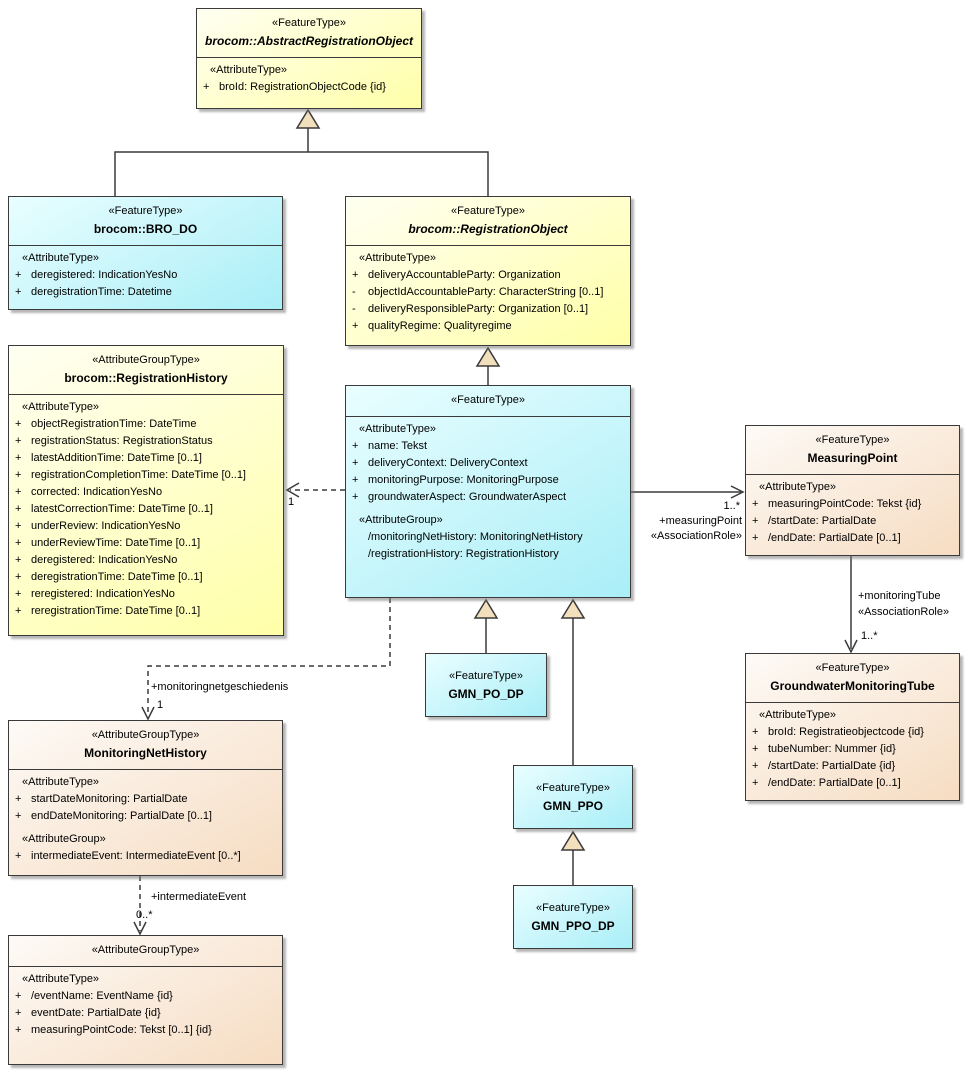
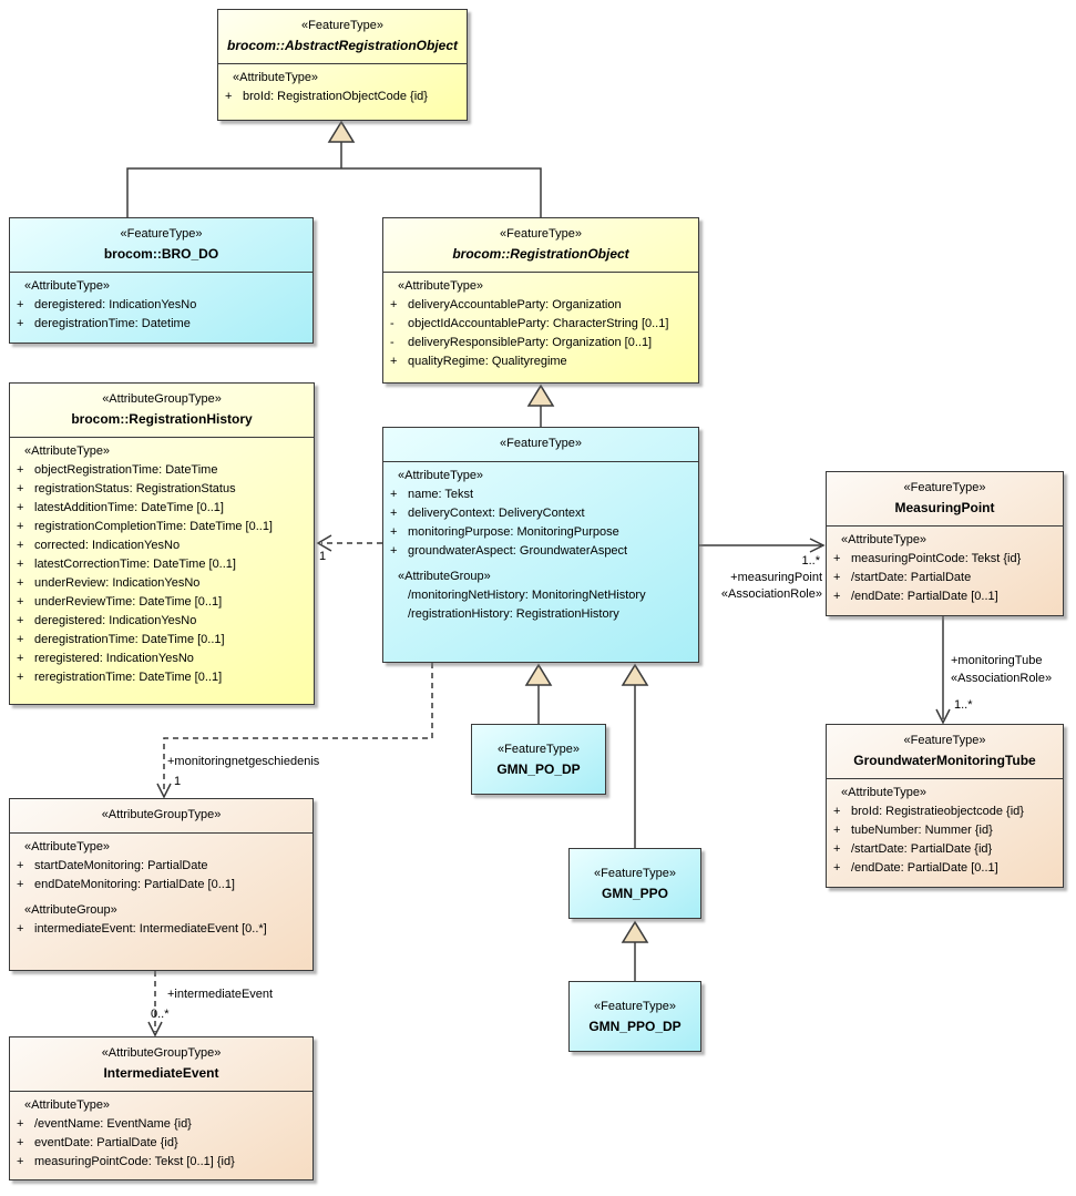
  «FeatureType»
  brocom::AbstractRegistrationObject
  «AttributeType»
  +
  broId: RegistrationObjectCode {id}
  «FeatureType»
  brocom::BRO_DO
  «AttributeType»
  +
  deregistered: IndicationYesNo
  +
  deregistrationTime: Datetime
  «FeatureType»
  brocom::RegistrationObject
  «AttributeType»
  +
  deliveryAccountableParty: Organization
  -
  objectIdAccountableParty: CharacterString [0..1]
  -
  deliveryResponsibleParty: Organization [0..1]
  +
  qualityRegime: Qualityregime
  «AttributeGroupType»
  brocom::RegistrationHistory
  «AttributeType»
  +
  objectRegistrationTime: DateTime
  +
  registrationStatus: RegistrationStatus
  +
  latestAdditionTime: DateTime [0..1]
  +
  registrationCompletionTime: DateTime [0..1]
  +
  corrected: IndicationYesNo
  +
  latestCorrectionTime: DateTime [0..1]
  +
  underReview: IndicationYesNo
  +
  underReviewTime: DateTime [0..1]
  +
  deregistered: IndicationYesNo
  +
  deregistrationTime: DateTime [0..1]
  +
  reregistered: IndicationYesNo
  +
  reregistrationTime: DateTime [0..1]
  «FeatureType»
  «AttributeType»
  +
  name: Tekst
  +
  deliveryContext: DeliveryContext
  +
  monitoringPurpose: MonitoringPurpose
  +
  groundwaterAspect: GroundwaterAspect
  «AttributeGroup»
  /monitoringNetHistory: MonitoringNetHistory
  /registrationHistory: RegistrationHistory
  «FeatureType»
  MeasuringPoint
  «AttributeType»
  +
  measuringPointCode: Tekst {id}
  +
  /startDate: PartialDate
  +
  /endDate: PartialDate [0..1]
  «FeatureType»
  GroundwaterMonitoringTube
  «AttributeType»
  +
  broId: Registratieobjectcode {id}
  +
  tubeNumber: Nummer {id}
  +
  /startDate: PartialDate {id}
  +
  /endDate: PartialDate [0..1]
  «FeatureType»
  GMN_PO_DP
  «FeatureType»
  GMN_PPO
  «FeatureType»
  GMN_PPO_DP
  «AttributeGroupType»
- MonitoringNetHistory
  «AttributeType»
  +
  startDateMonitoring: PartialDate
  +
  endDateMonitoring: PartialDate [0..1]
  «AttributeGroup»
  +
  intermediateEvent: IntermediateEvent [0..*]
  «AttributeGroupType»
+ IntermediateEvent
  «AttributeType»
  +
  /eventName: EventName {id}
  +
  eventDate: PartialDate {id}
  +
  measuringPointCode: Tekst [0..1] {id}
  1
  1..*
  +measuringPoint
  «AssociationRole»
  +monitoringTube
  «AssociationRole»
  1..*
  +monitoringnetgeschiedenis
  1
  +intermediateEvent
  0..*
